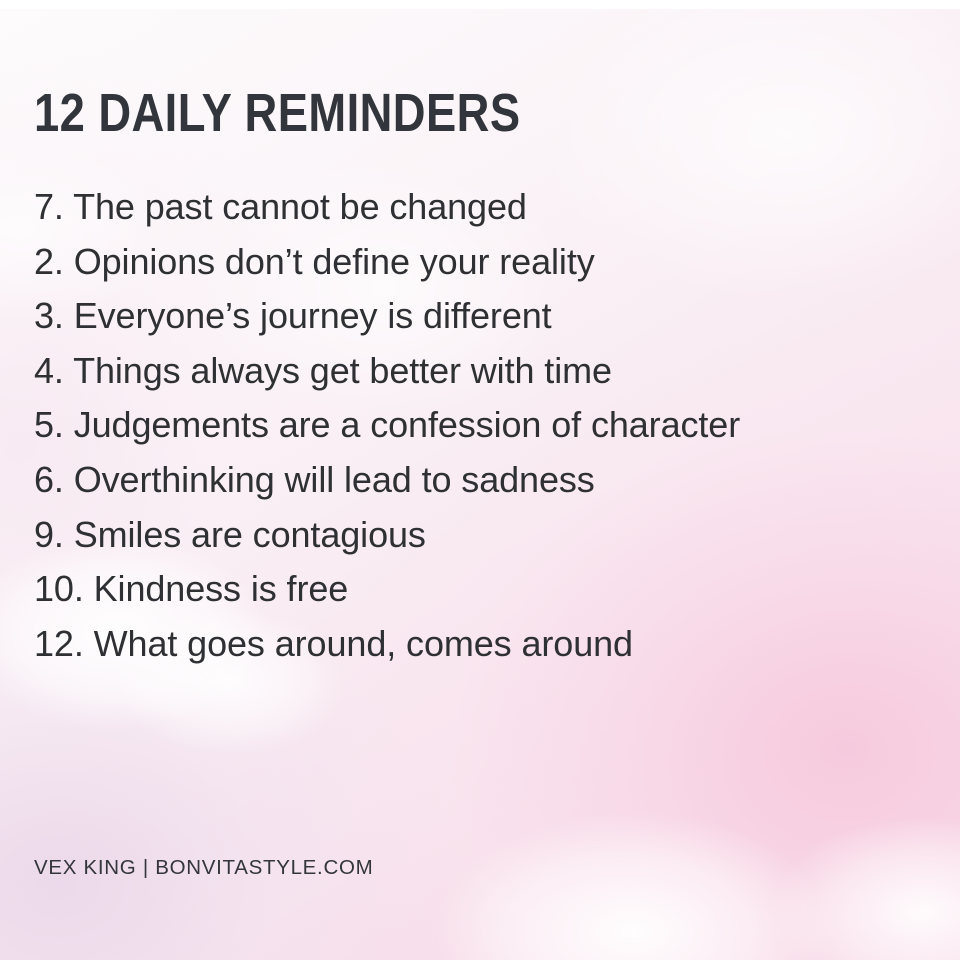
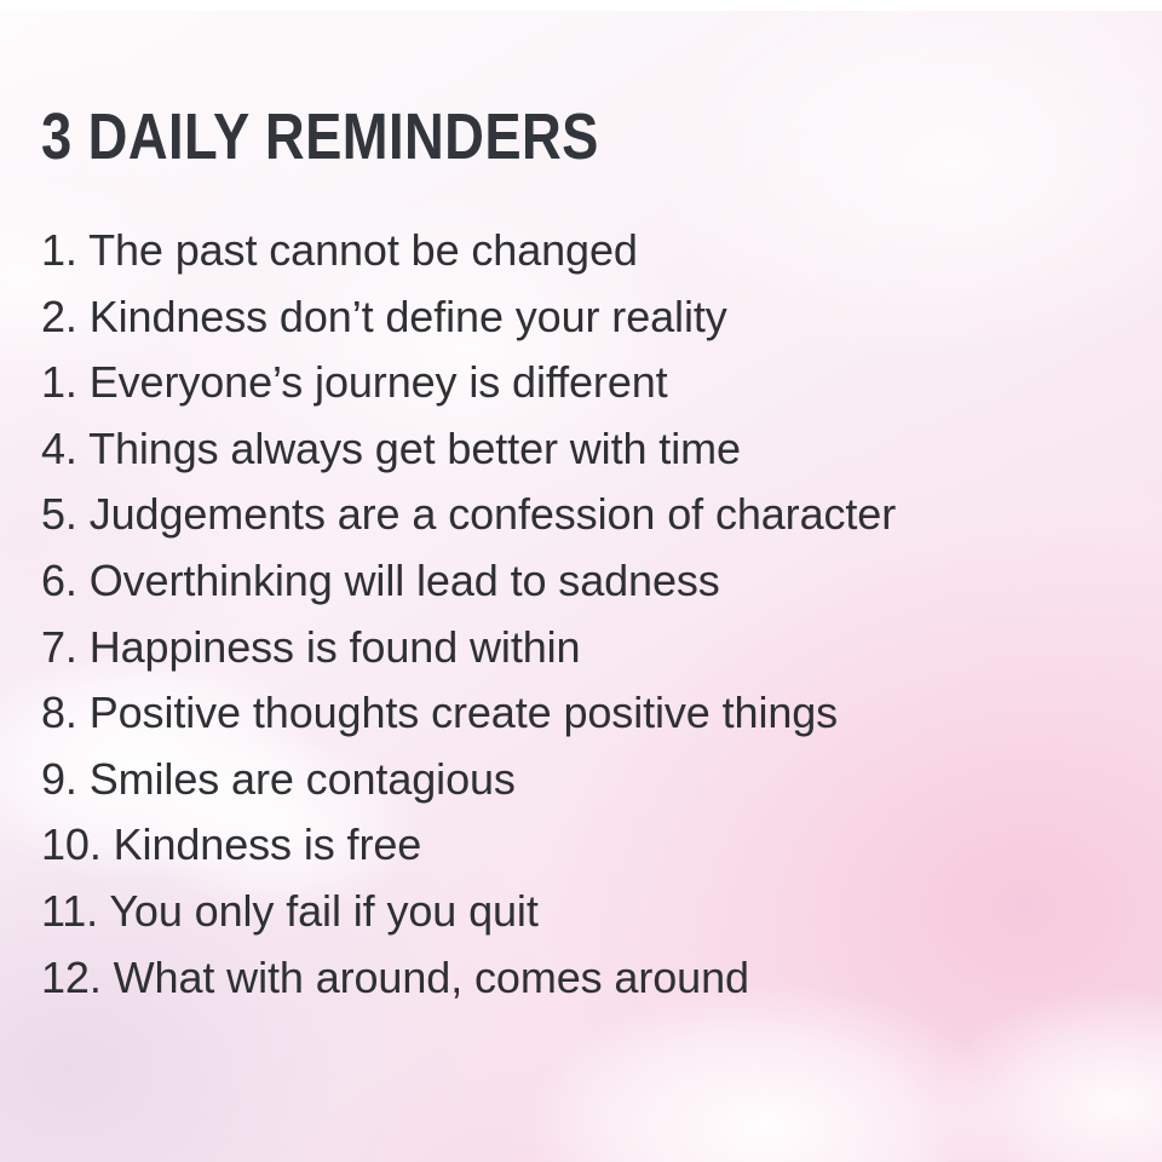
- 12 DAILY REMINDERS
+ 3 DAILY REMINDERS
- 7. The past cannot be changed
+ 1. The past cannot be changed
- 2. Opinions don’t define your reality
+ 2. Kindness don’t define your reality
- 3. Everyone’s journey is different
+ 1. Everyone’s journey is different
  4. Things always get better with time
  5. Judgements are a confession of character
  6. Overthinking will lead to sadness
+ 7. Happiness is found within
+ 8. Positive thoughts create positive things
  9. Smiles are contagious
  10. Kindness is free
+ 11. You only fail if you quit
- 12. What goes around, comes around
+ 12. What with around, comes around
- VEX KING | BONVITASTYLE.COM
